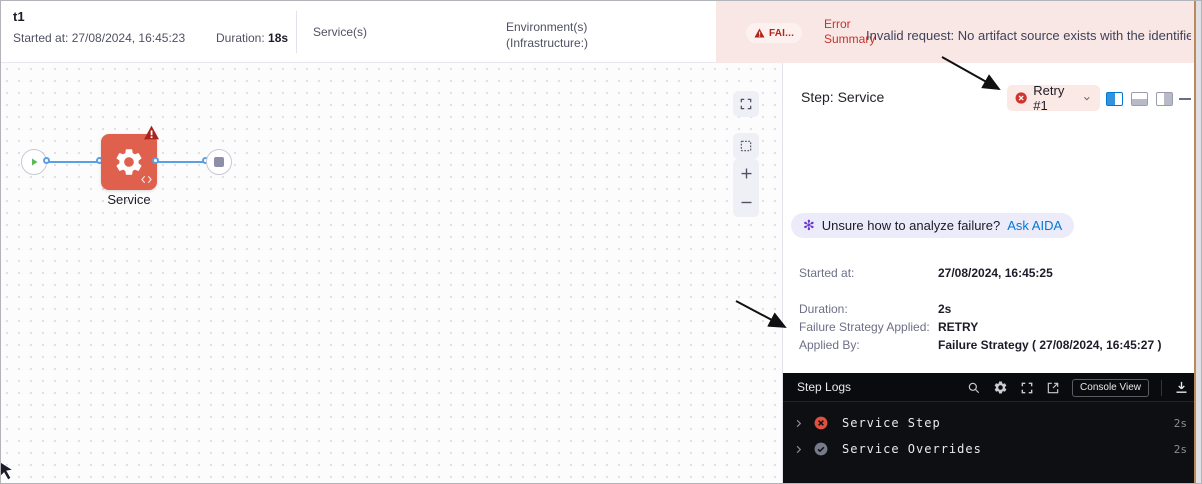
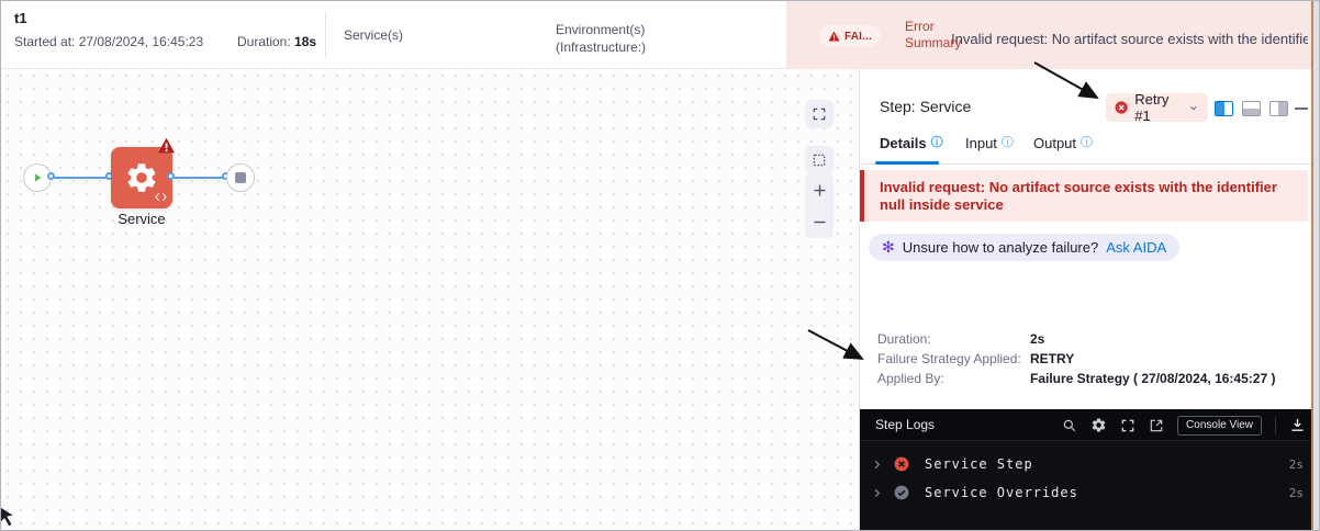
  t1
  Started at: 27/08/2024, 16:45:23
  Duration: 18s
  Service(s)
  Environment(s)
  (Infrastructure:)
  FAI...
  Error Summary
  Invalid request: No artifact source exists with the identifie
  Service
  Step: Service
  Retry #1
+ Details
+ Input
+ Output
+ Invalid request: No artifact source exists with the identifier null inside service
  Unsure how to analyze failure?
  Ask AIDA
- Started at:
- 27/08/2024, 16:45:25
  Duration:
  2s
  Failure Strategy Applied:
  RETRY
  Applied By:
  Failure Strategy ( 27/08/2024, 16:45:27 )
  Step Logs
  Console View
  Service Step
  2s
  Service Overrides
  2s
